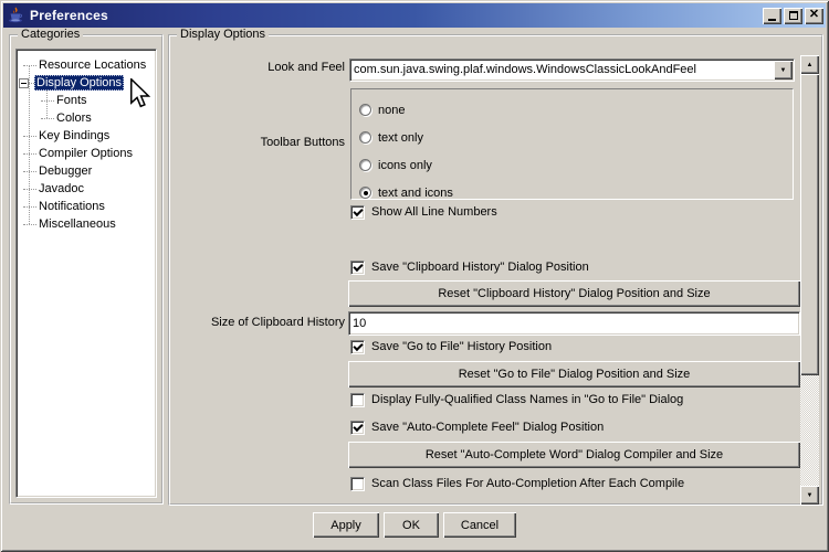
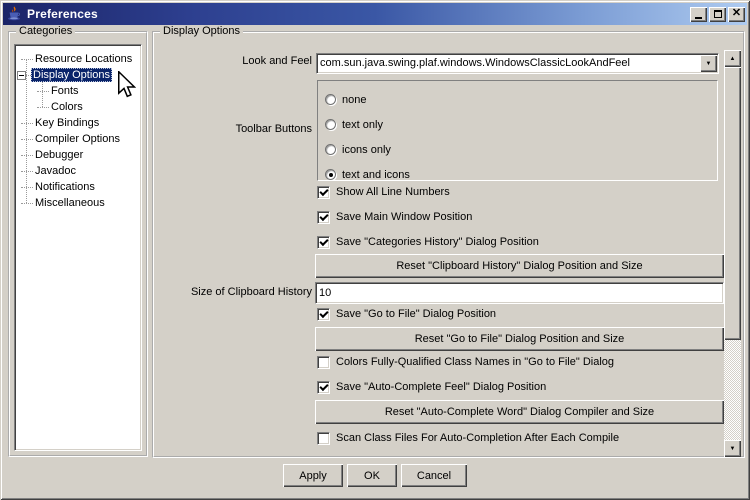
  Preferences
  ✕
  Categories
  Resource Locations
  Display Options
  Fonts
  Colors
  Key Bindings
  Compiler Options
  Debugger
  Javadoc
  Notifications
  Miscellaneous
  Display Options
  Look and Feel
  com.sun.java.swing.plaf.windows.WindowsClassicLookAndFeel
  Toolbar Buttons
  none
  text only
  icons only
  text and icons
  Show All Line Numbers
+ Save Main Window Position
- Save "Clipboard History" Dialog Position
+ Save "Categories History" Dialog Position
  Reset "Clipboard History" Dialog Position and Size
  Size of Clipboard History
  10
- Save "Go to File" History Position
+ Save "Go to File" Dialog Position
  Reset "Go to File" Dialog Position and Size
- Display Fully-Qualified Class Names in "Go to File" Dialog
+ Colors Fully-Qualified Class Names in "Go to File" Dialog
  Save "Auto-Complete Feel" Dialog Position
  Reset "Auto-Complete Word" Dialog Compiler and Size
  Scan Class Files For Auto-Completion After Each Compile
  Apply
  OK
  Cancel
